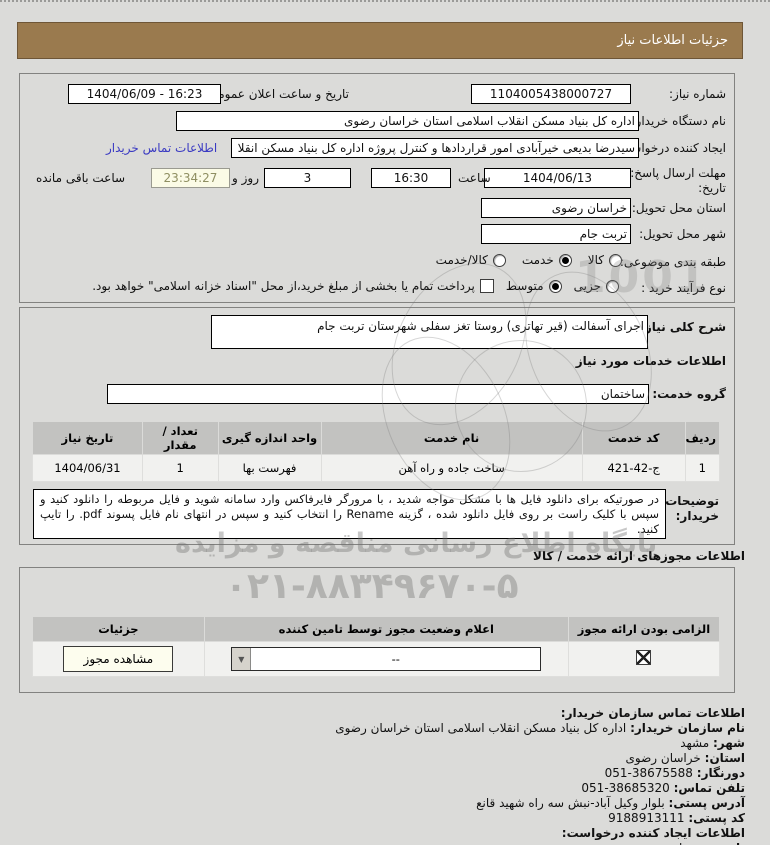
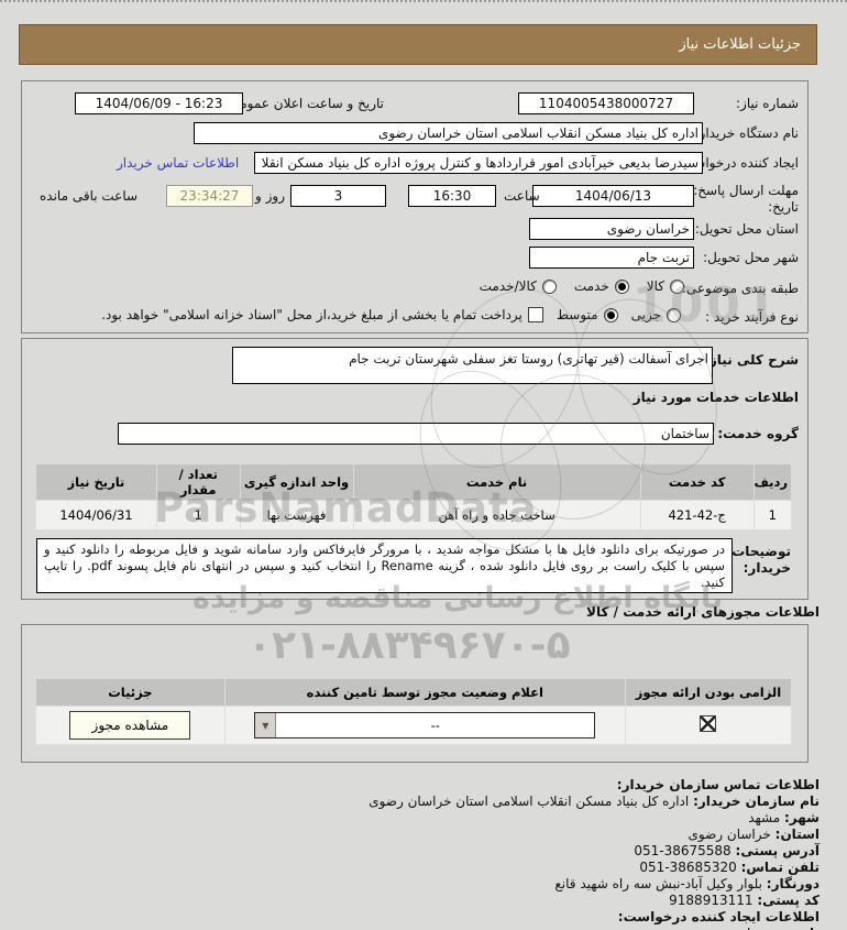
  1001
+ ParsNamadData
  پایگاه اطلاع رسانی مناقصه و مزایده
  ۰۲۱-۸۸۳۴۹۶۷۰-۵
  جزئیات اطلاعات نیاز
  شماره نیاز:
  1104005438000727
  تاریخ و ساعت اعلان عموم
  1404/06/09 - 16:23
  نام دستگاه خریدا
  اداره کل بنیاد مسکن انقلاب اسلامی استان خراسان رضوی
  ایجاد کننده درخوا
  سیدرضا بدیعی خیرآبادی امور قراردادها و کنترل پروژه اداره کل بنیاد مسکن انقلا
  اطلاعات تماس خریدار
  مهلت ارسال پاسخ:
  تاریخ:
  1404/06/13
  ساعت
  16:30
  3
  روز و
  23:34:27
  ساعت باقی مانده
  استان محل تحویل:
  خراسان رضوی
  شهر محل تحویل:
  تربت جام
  طبقه بندی موضوعی:
  کالا
  خدمت
  کالا/خدمت
  نوع فرآیند خرید :
  جزیی
  متوسط
  پرداخت تمام یا بخشی از مبلغ خرید،از محل "اسناد خزانه اسلامی" خواهد بود.
  شرح کلی نیاز
  اجرای آسفالت (قیر تهاتری) روستا تغز سفلی شهرستان تربت جام
  اطلاعات خدمات مورد نیاز
  گروه خدمت:
  ساختمان
  ردیف	کد خدمت	نام خدمت	واحد اندازه گیری	تعداد / مقدار	تاریخ نیاز
  1	421-42-ج	ساخت جاده و راه آهن	فهرست بها	1	1404/06/31
  توضیحات
  خریدار:
  در صورتیکه برای دانلود فایل ها با مشکل مواجه شدید ، با مرورگر فایرفاکس وارد سامانه شوید و فایل مربوطه را دانلود کنید و سپس با کلیک راست بر روی فایل دانلود شده ، گزینه Rename را انتخاب کنید و سپس در انتهای نام فایل پسوند pdf. را تایپ کنید.
  اطلاعات مجوزهای ارائه خدمت / کالا
  الزامی بودن ارائه مجوز	اعلام وضعیت مجوز توسط تامین کننده	جزئیات
  	-- ▼	مشاهده مجوز
  اطلاعات تماس سازمان خریدار:
  نام سازمان خریدار: اداره کل بنیاد مسکن انقلاب اسلامی استان خراسان رضوی
  شهر: مشهد
  استان: خراسان رضوی
- دورنگار: 38675588-051
+ آدرس پستی: 38675588-051
  تلفن تماس: 38685320-051
- آدرس پستی: بلوار وکیل آباد-نبش سه راه شهید قانع
+ دورنگار: بلوار وکیل آباد-نبش سه راه شهید قانع
  کد پستی: 9188913111
  اطلاعات ایجاد کننده درخواست:
